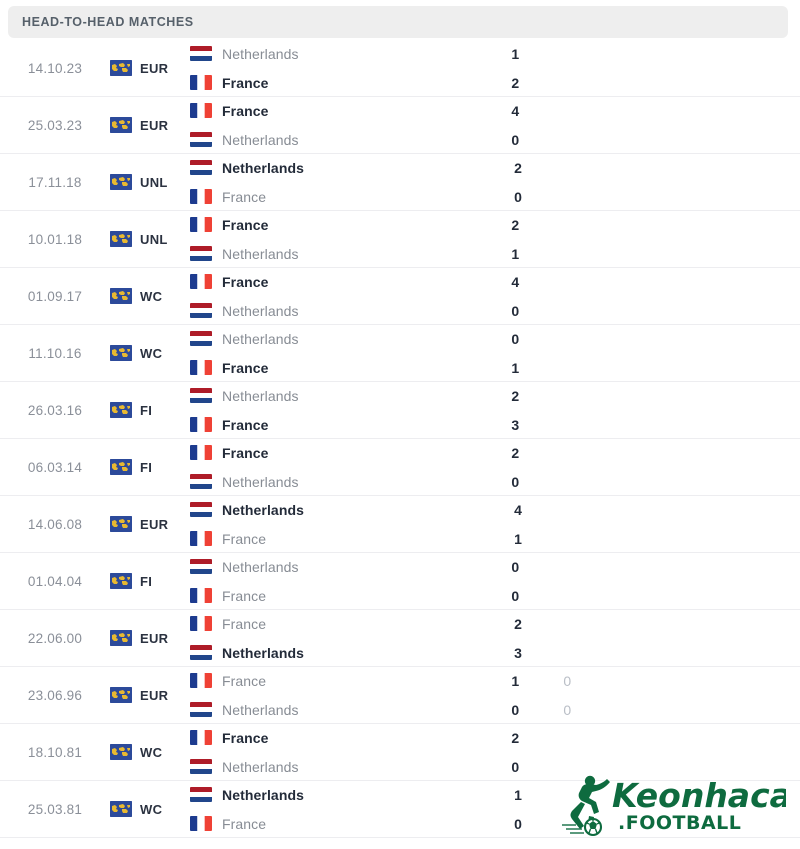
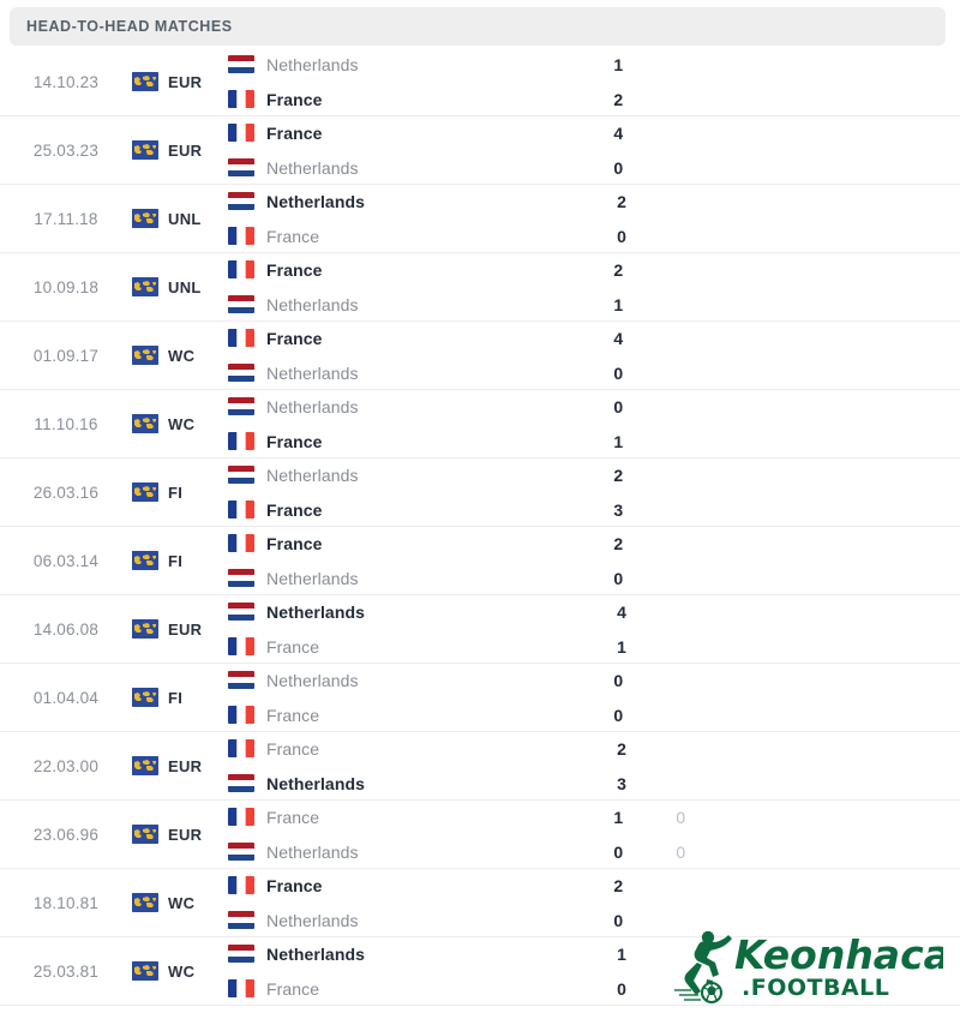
  HEAD-TO-HEAD MATCHES
  14.10.23
  EUR
  Netherlands
  France
  1
  2
  25.03.23
  EUR
  France
  Netherlands
  4
  0
  17.11.18
  UNL
  Netherlands
  France
  2
  0
- 10.01.18
+ 10.09.18
  UNL
  France
  Netherlands
  2
  1
  01.09.17
  WC
  France
  Netherlands
  4
  0
  11.10.16
  WC
  Netherlands
  France
  0
  1
  26.03.16
  FI
  Netherlands
  France
  2
  3
  06.03.14
  FI
  France
  Netherlands
  2
  0
  14.06.08
  EUR
  Netherlands
  France
  4
  1
  01.04.04
  FI
  Netherlands
  France
  0
  0
- 22.06.00
+ 22.03.00
  EUR
  France
  Netherlands
  2
  3
  23.06.96
  EUR
  France
  Netherlands
  1
  0
  0
  0
  18.10.81
  WC
  France
  Netherlands
  2
  0
  25.03.81
  WC
  Netherlands
  France
  1
  0
  Keonhaca
  .FOOTBALL
